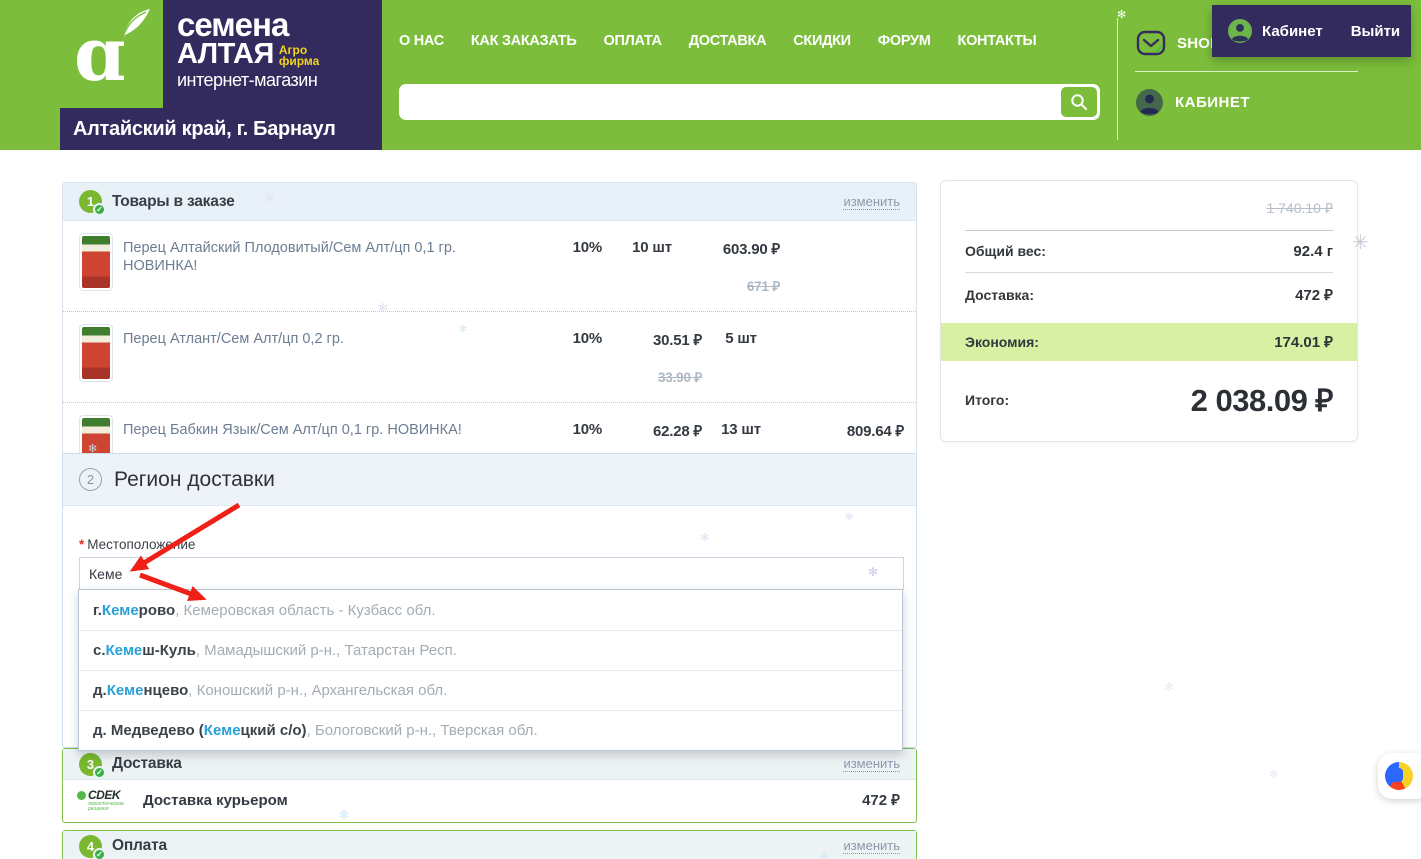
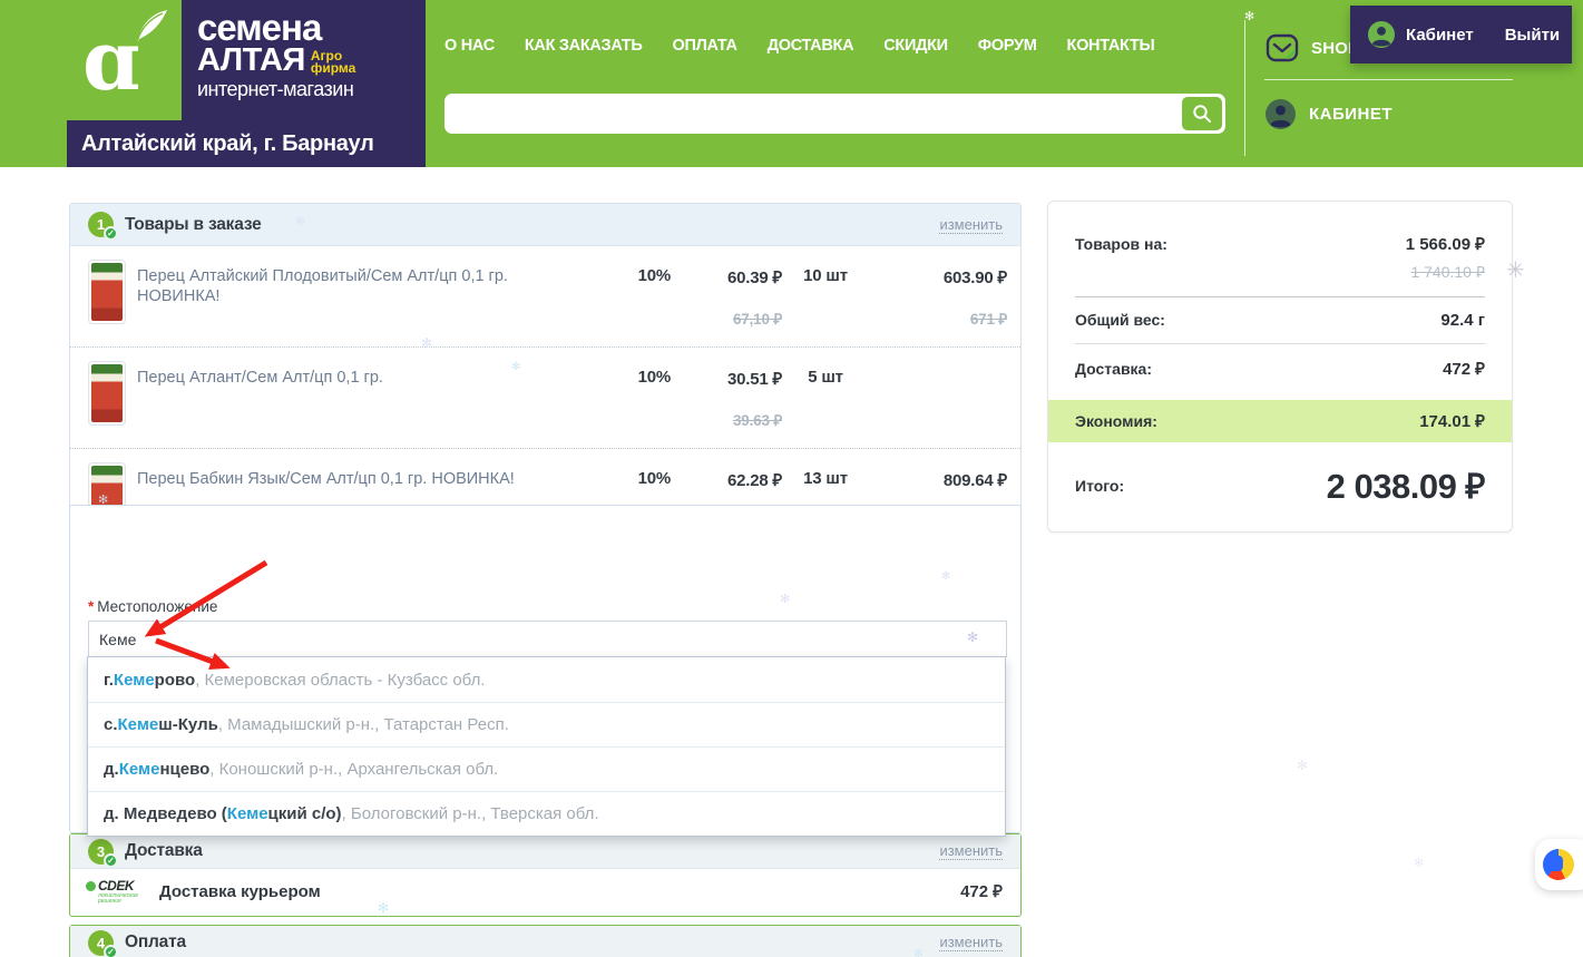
  ɑ
  семена
  АЛТАЯ
  Агро
  фирма
  интернет-магазин
  Алтайский край, г. Барнаул
  О НАС
  КАК ЗАКАЗАТЬ
  ОПЛАТА
  ДОСТАВКА
  СКИДКИ
  ФОРУМ
  КОНТАКТЫ
  КАБИНЕТ
  Кабинет
  Выйти
  1
  ✓
  Товары в заказе
  изменить
  Перец Алтайский Плодовитый/Сем Алт/цп 0,1 гр. НОВИНКА!
  10%
+ 60.39 ₽
+ 67,10 ₽
  10 шт
  603.90 ₽
  671 ₽
- Перец Атлант/Сем Алт/цп 0,2 гр.
+ Перец Атлант/Сем Алт/цп 0,1 гр.
  10%
  30.51 ₽
- 33.90 ₽
+ 39.63 ₽
  5 шт
  Перец Бабкин Язык/Сем Алт/цп 0,1 гр. НОВИНКА!
  10%
  62.28 ₽
  13 шт
  809.64 ₽
- 2
- Регион доставки
  * Местоположеие
  Кеме
  ✻
  г.
  Кеме
  рово
  , Кемеровская область - Кузбасс обл.
  с.
  Кеме
  ш-Куль
  , Мамадышский р-н., Татарстан Респ.
  д.
  Кеме
  нцево
  , Коношский р-н., Архангельская обл.
  д. Медведево (
  Кеме
  цкий с/о)
  , Бологовский р-н., Тверская обл.
  3
  ✓
  Доставка
  изменить
  CDEK
  Доставка курьером
  472 ₽
  4
  ✓
  Оплата
  изменить
+ Товаров на:
+ 1 566.09 ₽
  1 740.10 ₽
  Общий вес:
  92.4 г
  Доставка:
  472 ₽
  Экономия:
  174.01 ₽
  Итого:
  2 038.09 ₽
  ✻
  ✻
  ✻
  ✻
  ✻
  ✳
  ✻
  ✻
  ✻
